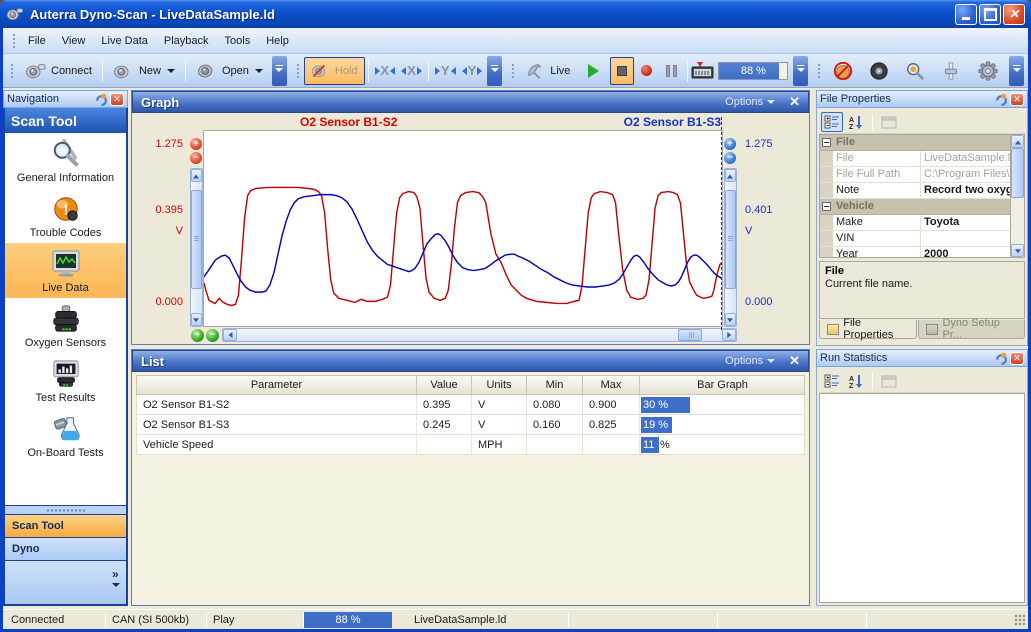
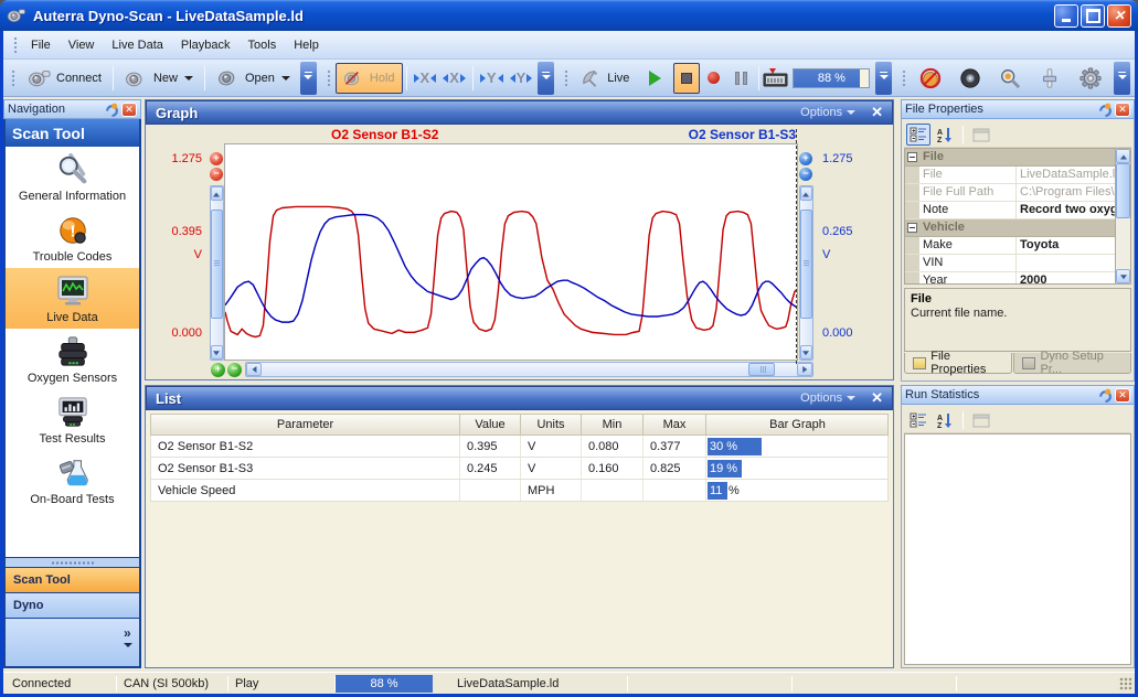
  Auterra Dyno-Scan - LiveDataSample.ld
  File
  View
  Live Data
  Playback
  Tools
  Help
  Connect
  New
  Open
  Hold
  X
  X
  Y
  Y
  Live
  88 %
  Navigation
  Scan Tool
  General Information
  !
  Trouble Codes
  Live Data
  Oxygen Sensors
  Test Results
  On-Board Tests
  Scan Tool
  Dyno
  »
  Graph
  Options
  O2 Sensor B1-S2
  O2 Sensor B1-S3
  1.275
  0.395
  V
  0.000
  1.275
- 0.401
+ 0.265
  V
  0.000
  List
  Options
  Parameter
  Value
  Units
  Min
  Max
  Bar Graph
  O2 Sensor B1-S2
  0.395
  V
  0.080
- 0.900
+ 0.377
  30 %
  O2 Sensor B1-S3
  0.245
  V
  0.160
  0.825
  19 %
  Vehicle Speed
  MPH
  11
  %
  File Properties
  File
  File
  LiveDataSample.l
  File Full Path
  C:\Program Files\
  Note
  Record two oxy
  Vehicle
  Make
  Toyota
  VIN
  Year
  2000
  File
  Current file name.
  File Properties
  Dyno Setup Pr...
  Run Statistics
  Connected
  CAN (SI 500kb)
  Play
  88 %
  LiveDataSample.ld
